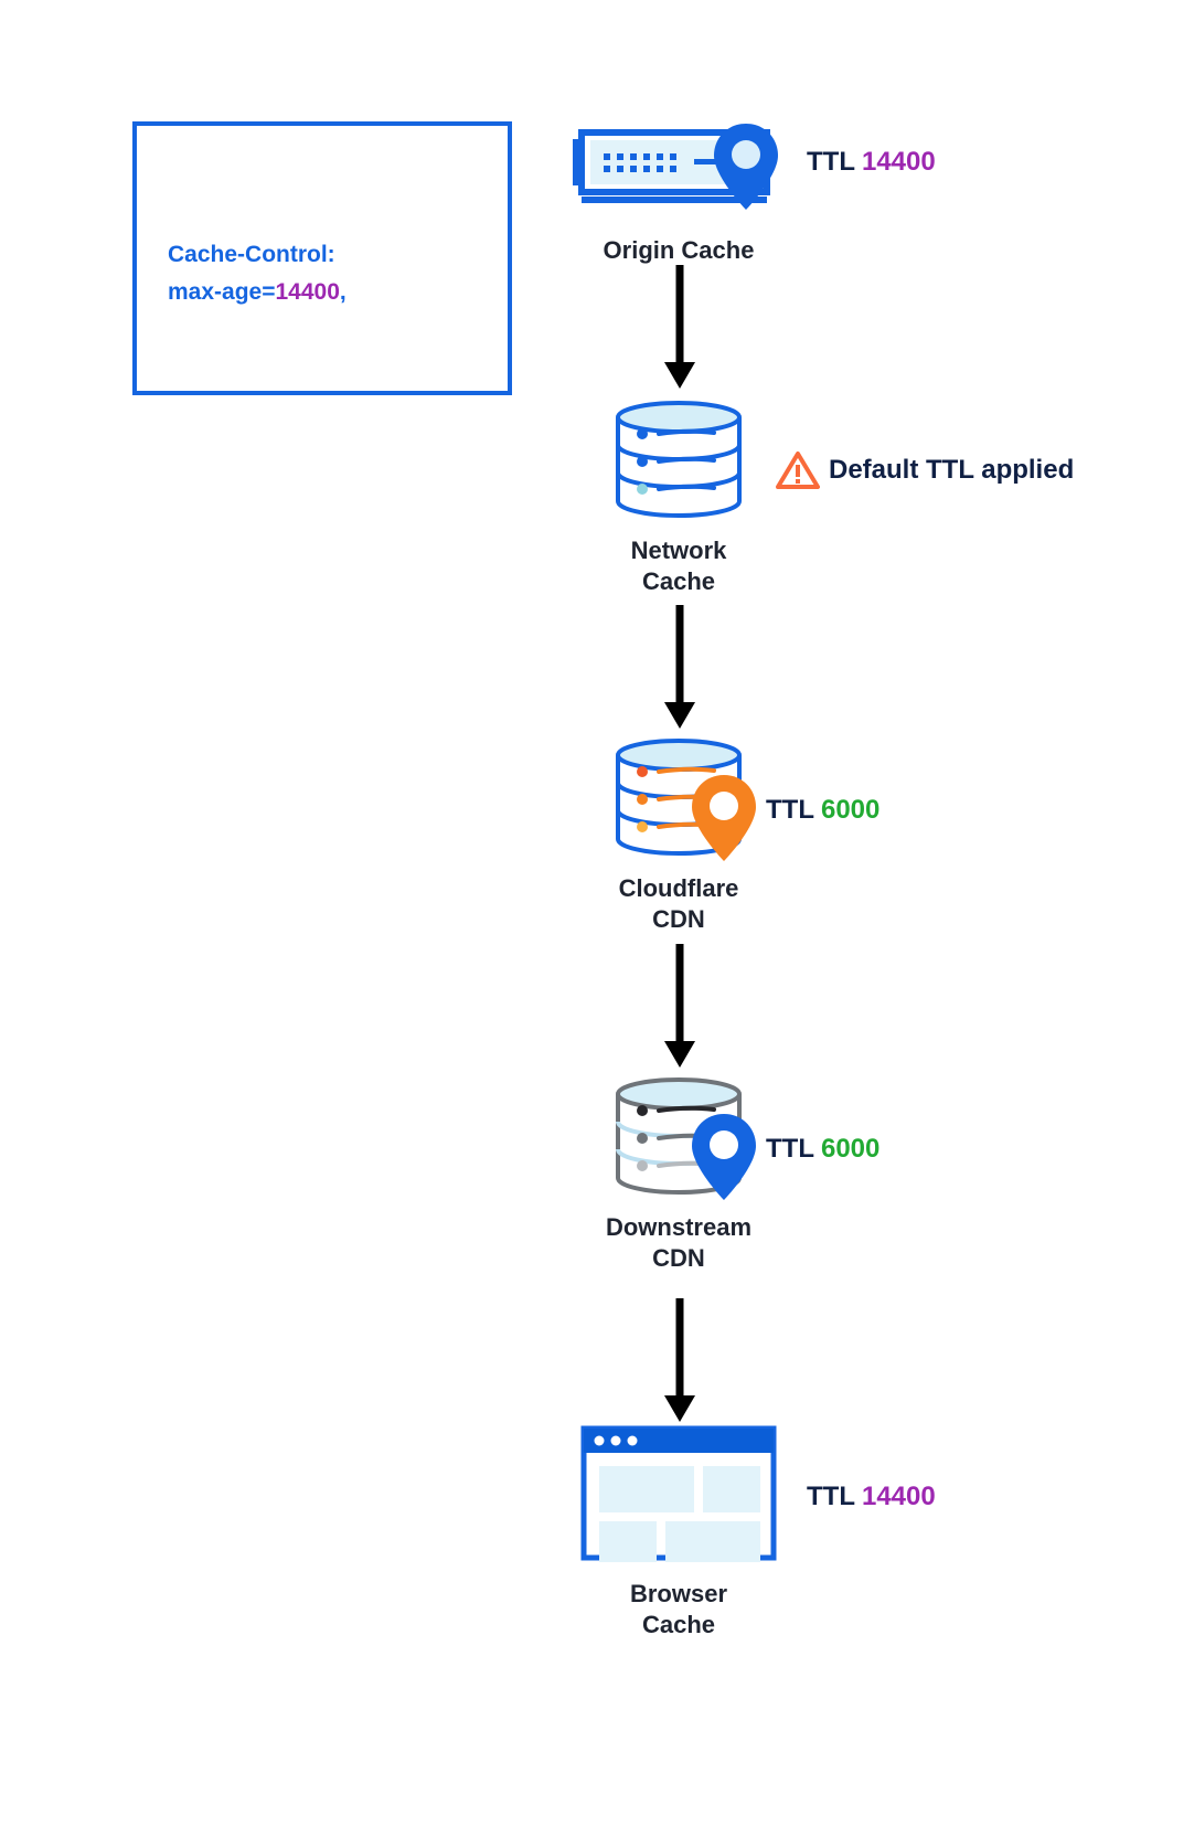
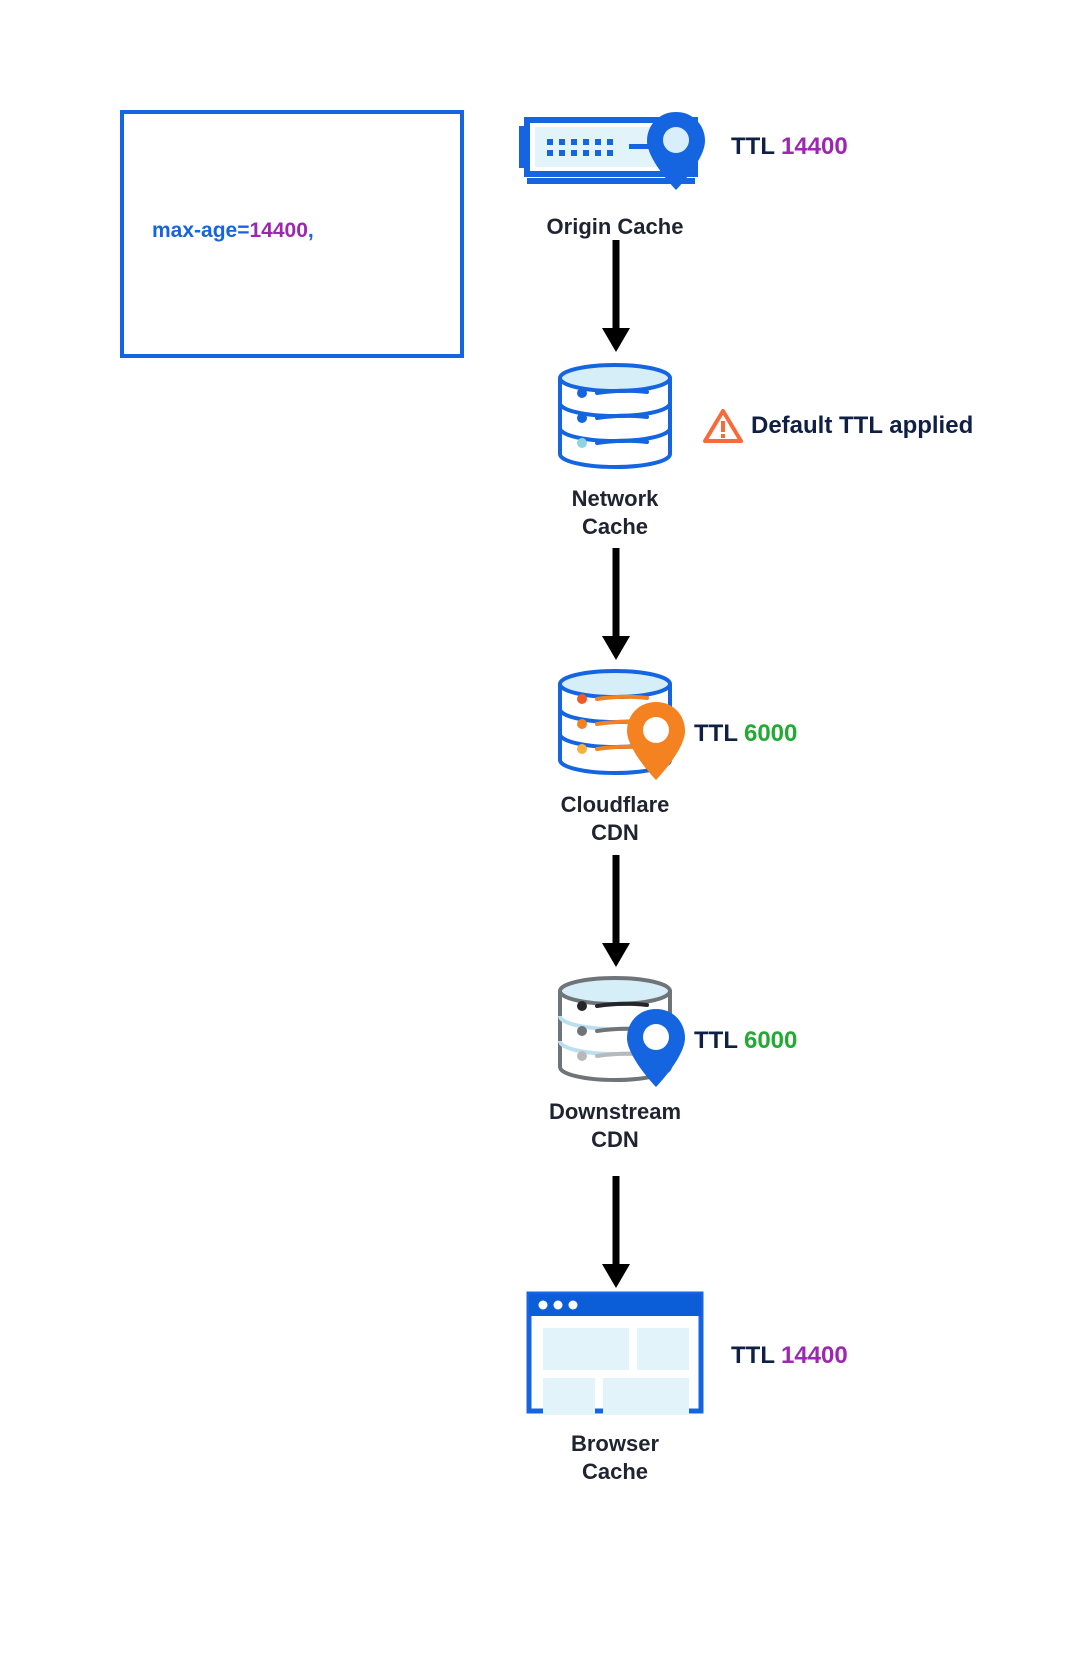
- Cache-Control:
  max-age=14400,
  Origin Cache
  TTL 14400
  Network
  Cache
  Default TTL applied
  Cloudflare
  CDN
  TTL 6000
  Downstream
  CDN
  TTL 6000
  Browser
  Cache
  TTL 14400
